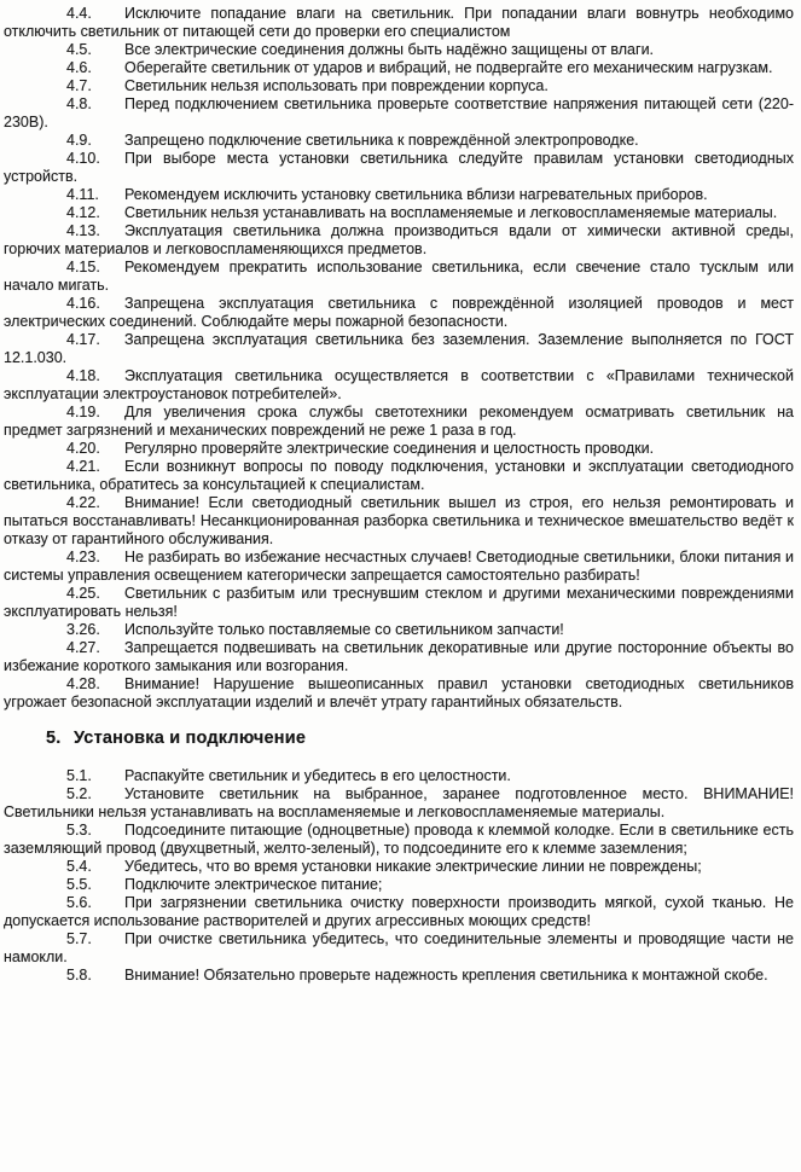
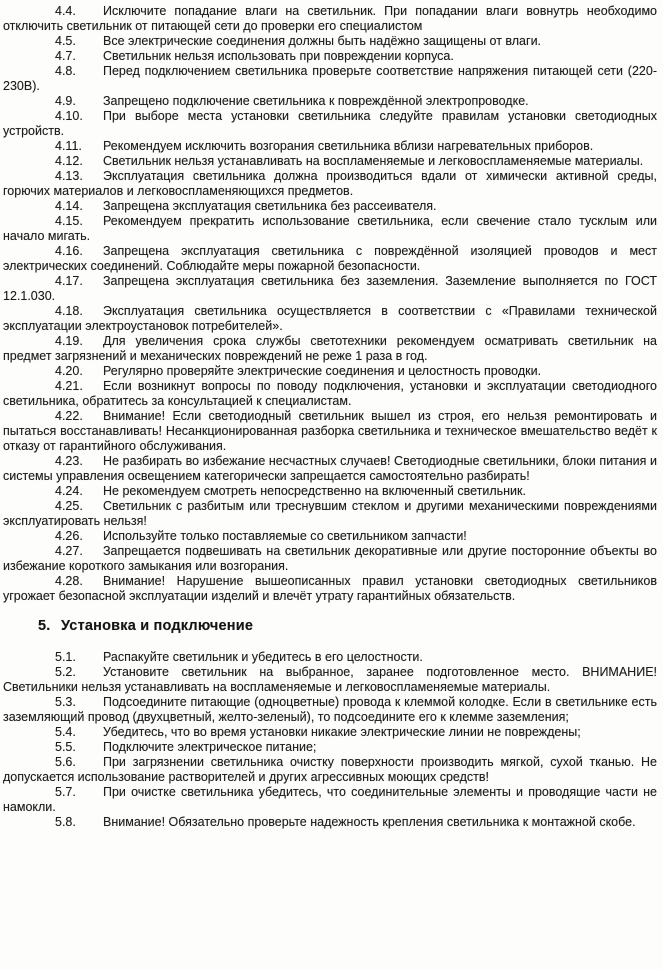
  4.4. Исключите попадание влаги на светильник. При попадании влаги вовнутрь необходимо отключить светильник от питающей сети до проверки его специалистом
  4.5. Все электрические соединения должны быть надёжно защищены от влаги.
- 4.6. Оберегайте светильник от ударов и вибраций, не подвергайте его механическим нагрузкам.
  4.7. Светильник нельзя использовать при повреждении корпуса.
  4.8. Перед подключением светильника проверьте соответствие напряжения питающей сети (220-230В).
  4.9. Запрещено подключение светильника к повреждённой электропроводке.
  4.10. При выборе места установки светильника следуйте правилам установки светодиодных устройств.
- 4.11. Рекомендуем исключить установку светильника вблизи нагревательных приборов.
+ 4.11. Рекомендуем исключить возгорания светильника вблизи нагревательных приборов.
  4.12. Светильник нельзя устанавливать на воспламеняемые и легковоспламеняемые материалы.
  4.13. Эксплуатация светильника должна производиться вдали от химически активной среды, горючих материалов и легковоспламеняющихся предметов.
+ 4.14. Запрещена эксплуатация светильника без рассеивателя.
  4.15. Рекомендуем прекратить использование светильника, если свечение стало тусклым или начало мигать.
  4.16. Запрещена эксплуатация светильника с повреждённой изоляцией проводов и мест электрических соединений. Соблюдайте меры пожарной безопасности.
  4.17. Запрещена эксплуатация светильника без заземления. Заземление выполняется по ГОСТ 12.1.030.
  4.18. Эксплуатация светильника осуществляется в соответствии с «Правилами технической эксплуатации электроустановок потребителей».
  4.19. Для увеличения срока службы светотехники рекомендуем осматривать светильник на предмет загрязнений и механических повреждений не реже 1 раза в год.
  4.20. Регулярно проверяйте электрические соединения и целостность проводки.
  4.21. Если возникнут вопросы по поводу подключения, установки и эксплуатации светодиодного светильника, обратитесь за консультацией к специалистам.
  4.22. Внимание! Если светодиодный светильник вышел из строя, его нельзя ремонтировать и пытаться восстанавливать! Несанкционированная разборка светильника и техническое вмешательство ведёт к отказу от гарантийного обслуживания.
  4.23. Не разбирать во избежание несчастных случаев! Светодиодные светильники, блоки питания и системы управления освещением категорически запрещается самостоятельно разбирать!
+ 4.24. Не рекомендуем смотреть непосредственно на включенный светильник.
  4.25. Светильник с разбитым или треснувшим стеклом и другими механическими повреждениями эксплуатировать нельзя!
- 3.26. Используйте только поставляемые со светильником запчасти!
+ 4.26. Используйте только поставляемые со светильником запчасти!
  4.27. Запрещается подвешивать на светильник декоративные или другие посторонние объекты во избежание короткого замыкания или возгорания.
  4.28. Внимание! Нарушение вышеописанных правил установки светодиодных светильников угрожает безопасной эксплуатации изделий и влечёт утрату гарантийных обязательств.
  5. Установка и подключение
  5.1. Распакуйте светильник и убедитесь в его целостности.
  5.2. Установите светильник на выбранное, заранее подготовленное место. ВНИМАНИЕ! Светильники нельзя устанавливать на воспламеняемые и легковоспламеняемые материалы.
  5.3. Подсоедините питающие (одноцветные) провода к клеммой колодке. Если в светильнике есть заземляющий провод (двухцветный, желто-зеленый), то подсоедините его к клемме заземления;
  5.4. Убедитесь, что во время установки никакие электрические линии не повреждены;
  5.5. Подключите электрическое питание;
  5.6. При загрязнении светильника очистку поверхности производить мягкой, сухой тканью. Не допускается использование растворителей и других агрессивных моющих средств!
  5.7. При очистке светильника убедитесь, что соединительные элементы и проводящие части не намокли.
  5.8. Внимание! Обязательно проверьте надежность крепления светильника к монтажной скобе.
